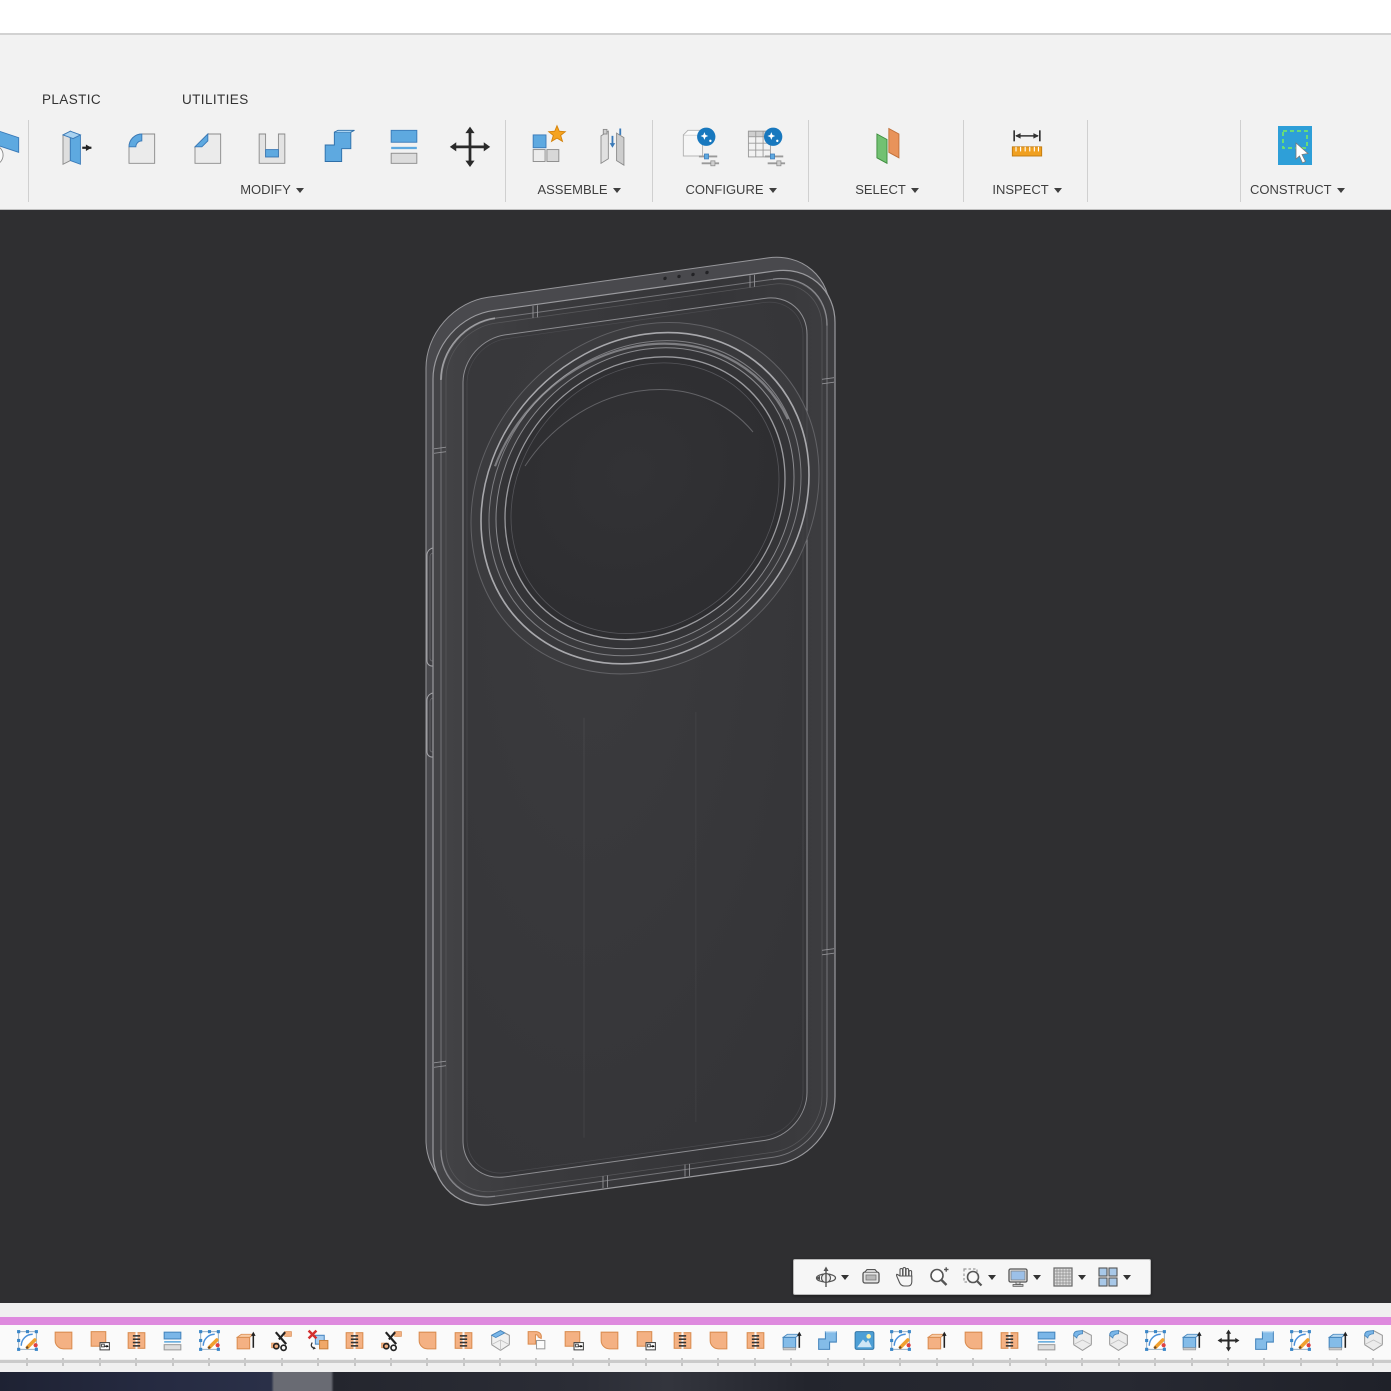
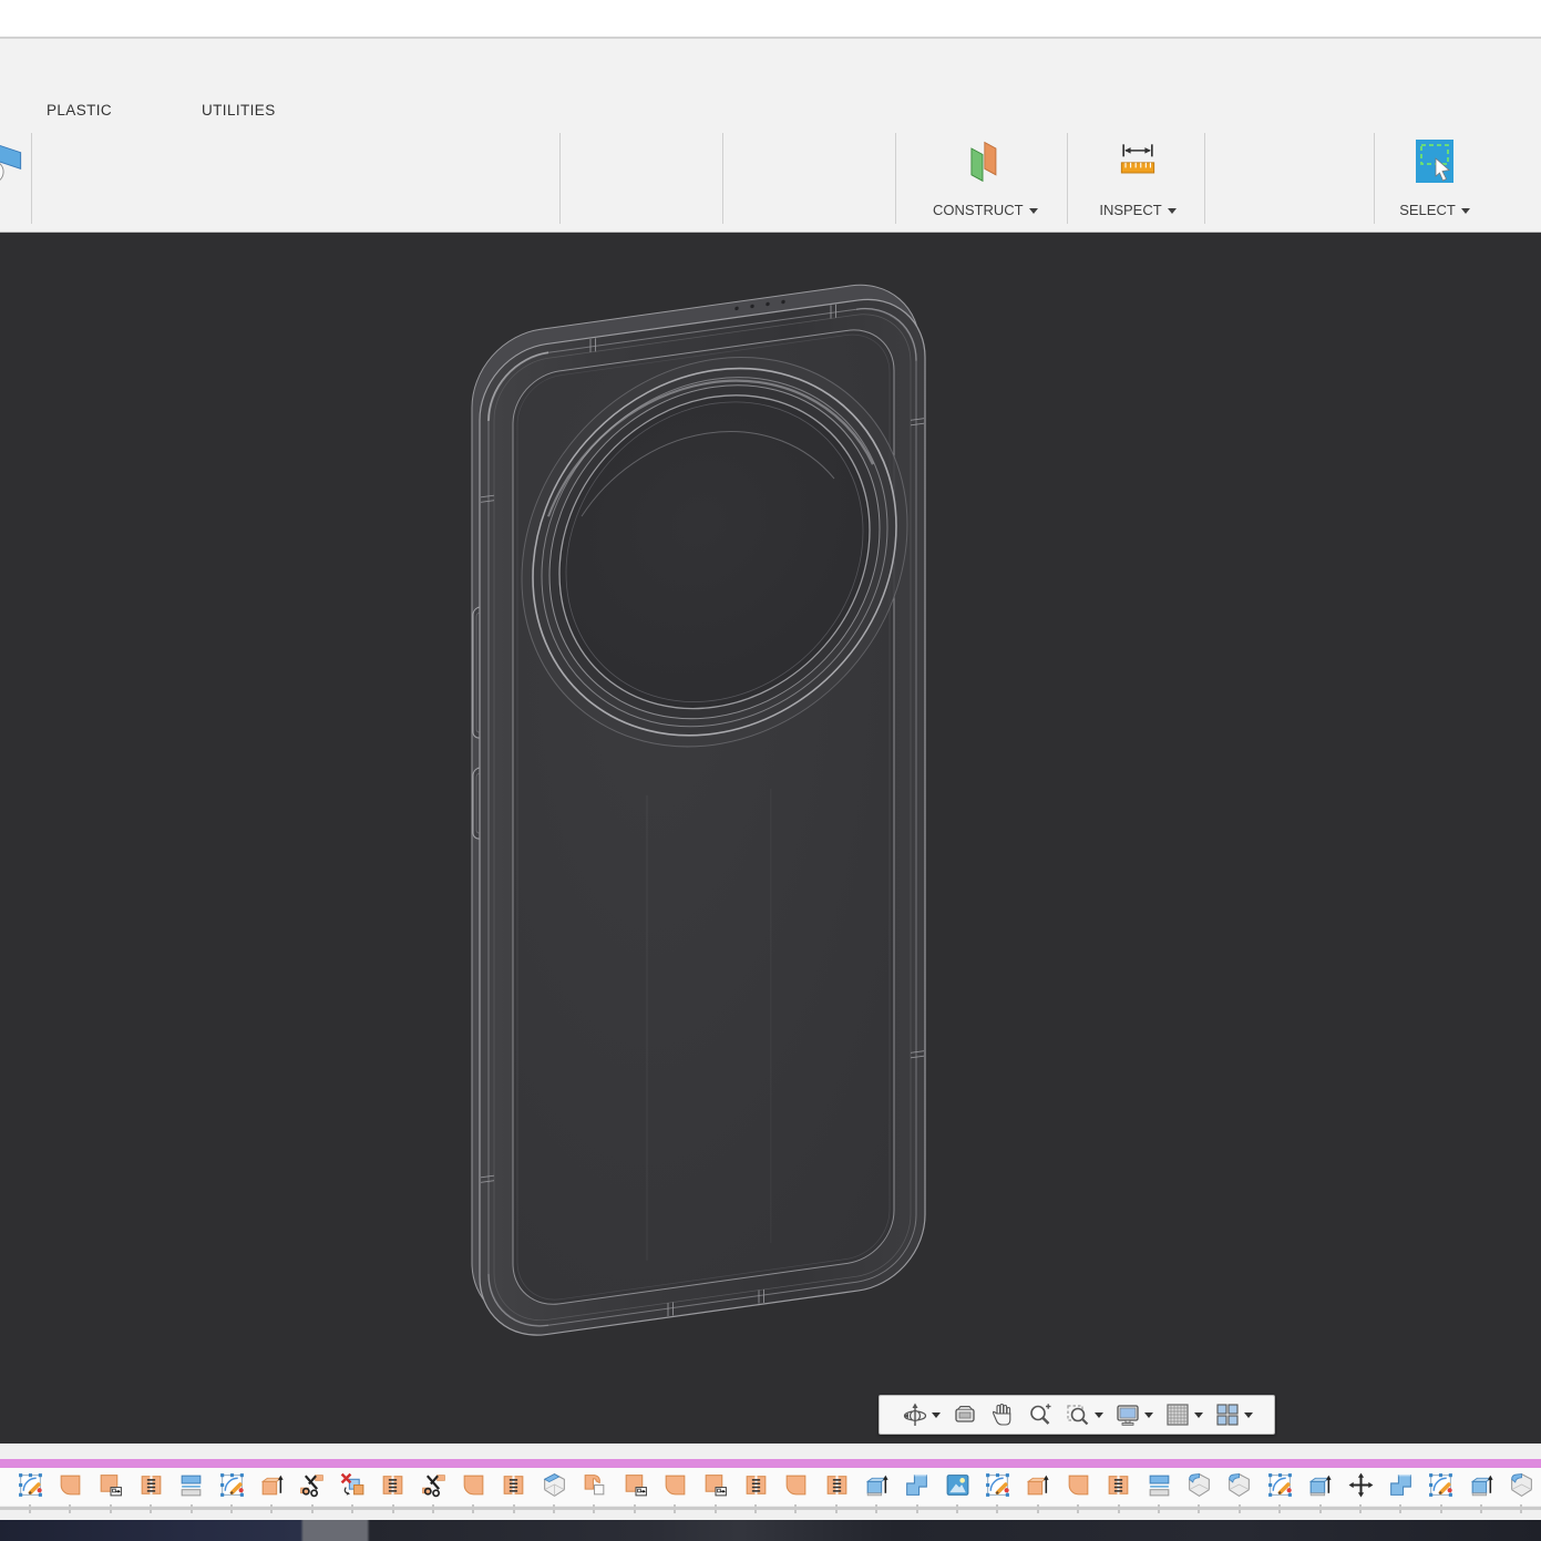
  PLASTIC
  UTILITIES
- MODIFY
- ASSEMBLE
- CONFIGURE
- SELECT
+ CONSTRUCT
  INSPECT
- CONSTRUCT
+ SELECT
